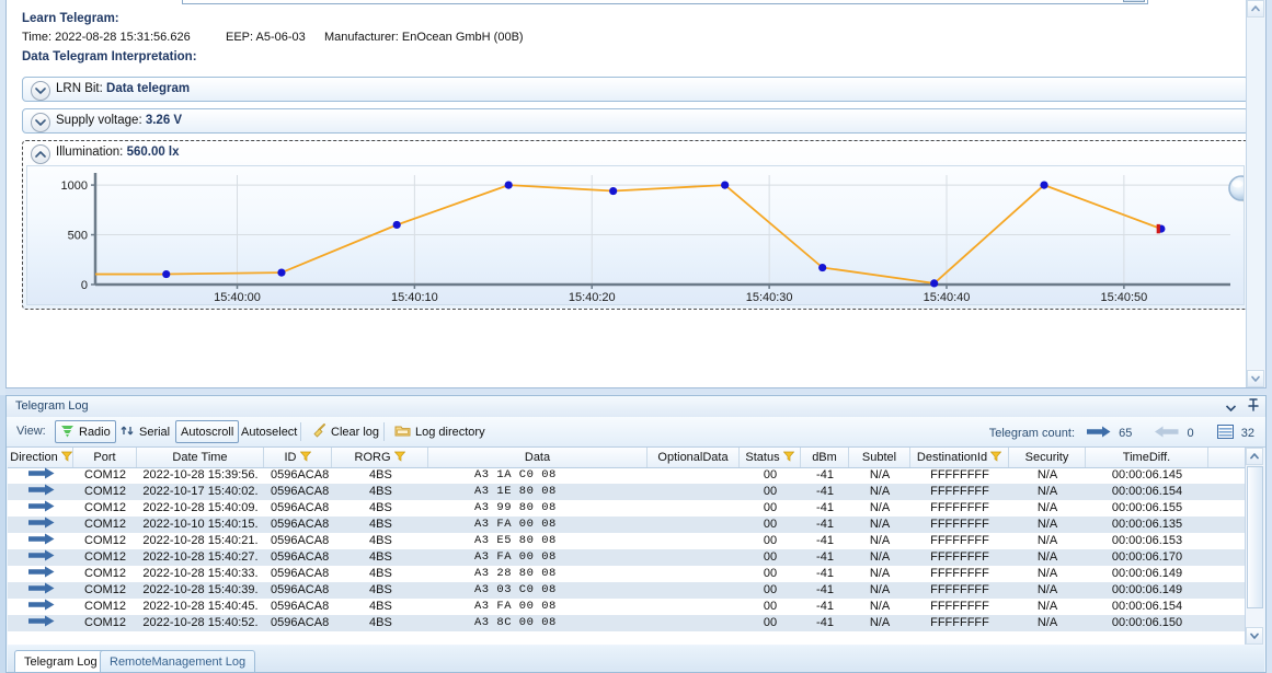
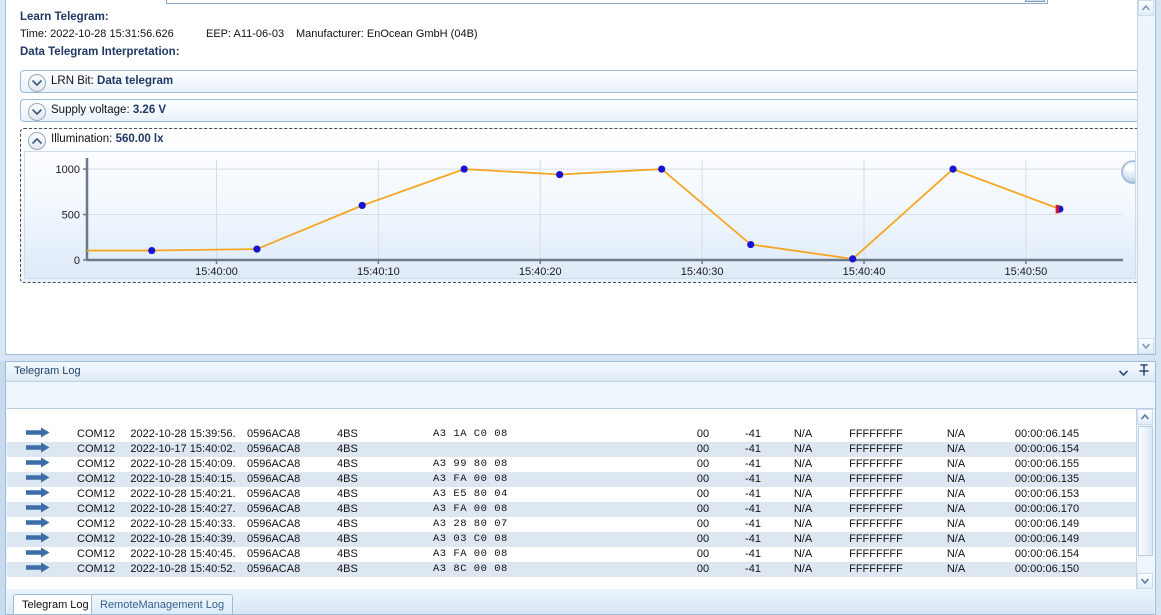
  Learn Telegram:
- Time: 2022-08-28 15:31:56.626
+ Time: 2022-10-28 15:31:56.626
- EEP: A5-06-03
+ EEP: A11-06-03
- Manufacturer: EnOcean GmbH (00B)
+ Manufacturer: EnOcean GmbH (04B)
  Data Telegram Interpretation:
  LRN Bit: Data telegram
  Supply voltage: 3.26 V
  Illumination: 560.00 lx
  0
  500
  1000
  15:40:00
  15:40:10
  15:40:20
  15:40:30
  15:40:40
  15:40:50
  Telegram Log
- View:
- Radio
- Serial
- Autoscroll
- Autoselect
- Clear log
- Log directory
- Telegram count: 65 0 32
- Direction
- Port
- Date Time
- ID
- RORG
- Data
- OptionalData
- Status
- dBm
- Subtel
- DestinationId
- Security
- TimeDiff.
  COM12
  2022-10-28 15:39:56.
  0596ACA8
  4BS
  A3 1A C0 08
  00
  -41
  N/A
  FFFFFFFF
  N/A
  00:00:06.145
  COM12
  2022-10-17 15:40:02.
  0596ACA8
  4BS
- A3 1E 80 08
  00
  -41
  N/A
  FFFFFFFF
  N/A
  00:00:06.154
  COM12
  2022-10-28 15:40:09.
  0596ACA8
  4BS
  A3 99 80 08
  00
  -41
  N/A
  FFFFFFFF
  N/A
  00:00:06.155
  COM12
- 2022-10-10 15:40:15.
+ 2022-10-28 15:40:15.
  0596ACA8
  4BS
  A3 FA 00 08
  00
  -41
  N/A
  FFFFFFFF
  N/A
  00:00:06.135
  COM12
  2022-10-28 15:40:21.
  0596ACA8
  4BS
- A3 E5 80 08
+ A3 E5 80 04
  00
  -41
  N/A
  FFFFFFFF
  N/A
  00:00:06.153
  COM12
  2022-10-28 15:40:27.
  0596ACA8
  4BS
  A3 FA 00 08
  00
  -41
  N/A
  FFFFFFFF
  N/A
  00:00:06.170
  COM12
  2022-10-28 15:40:33.
  0596ACA8
  4BS
- A3 28 80 08
+ A3 28 80 07
  00
  -41
  N/A
  FFFFFFFF
  N/A
  00:00:06.149
  COM12
  2022-10-28 15:40:39.
  0596ACA8
  4BS
  A3 03 C0 08
  00
  -41
  N/A
  FFFFFFFF
  N/A
  00:00:06.149
  COM12
  2022-10-28 15:40:45.
  0596ACA8
  4BS
  A3 FA 00 08
  00
  -41
  N/A
  FFFFFFFF
  N/A
  00:00:06.154
  COM12
  2022-10-28 15:40:52.
  0596ACA8
  4BS
  A3 8C 00 08
  00
  -41
  N/A
  FFFFFFFF
  N/A
  00:00:06.150
  Telegram Log
  RemoteManagement Log
